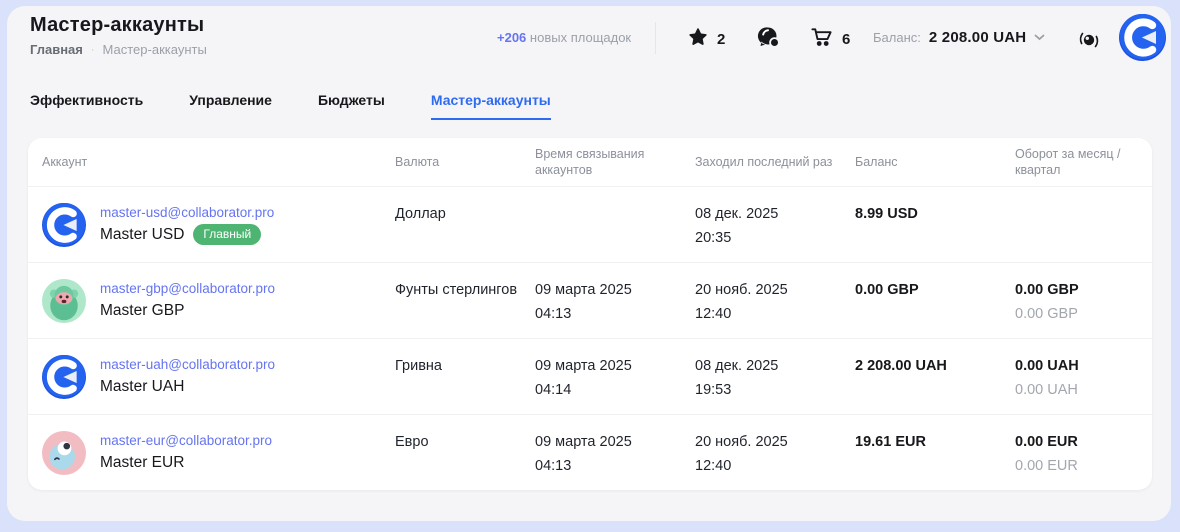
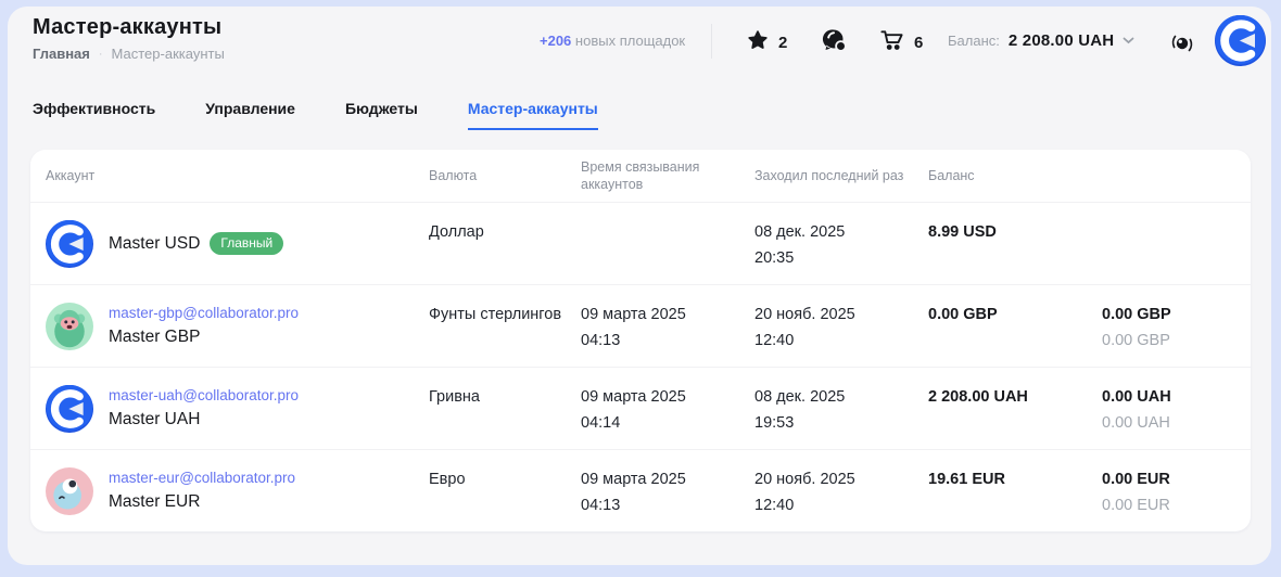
  Мастер-аккаунты
  Главная
  ·
  Мастер-аккаунты
  +206 новых площадок
  2
  6
  Баланс:
  2 208.00 UAH
  Эффективность
  Управление
  Бюджеты
  Мастер-аккаунты
  Аккаунт
  Валюта
  Время связывания аккаунтов
  Заходил последний раз
  Баланс
- Оборот за месяц / квартал
- master-usd@collaborator.pro
  Master USD
  Главный
  Доллар
  08 дек. 2025
  20:35
  8.99 USD
  master-gbp@collaborator.pro
  Master GBP
  Фунты стерлингов
  09 марта 2025
  04:13
  20 нояб. 2025
  12:40
  0.00 GBP
  0.00 GBP
  0.00 GBP
  master-uah@collaborator.pro
  Master UAH
  Гривна
  09 марта 2025
  04:14
  08 дек. 2025
  19:53
  2 208.00 UAH
  0.00 UAH
  0.00 UAH
  master-eur@collaborator.pro
  Master EUR
  Евро
  09 марта 2025
  04:13
  20 нояб. 2025
  12:40
  19.61 EUR
  0.00 EUR
  0.00 EUR
